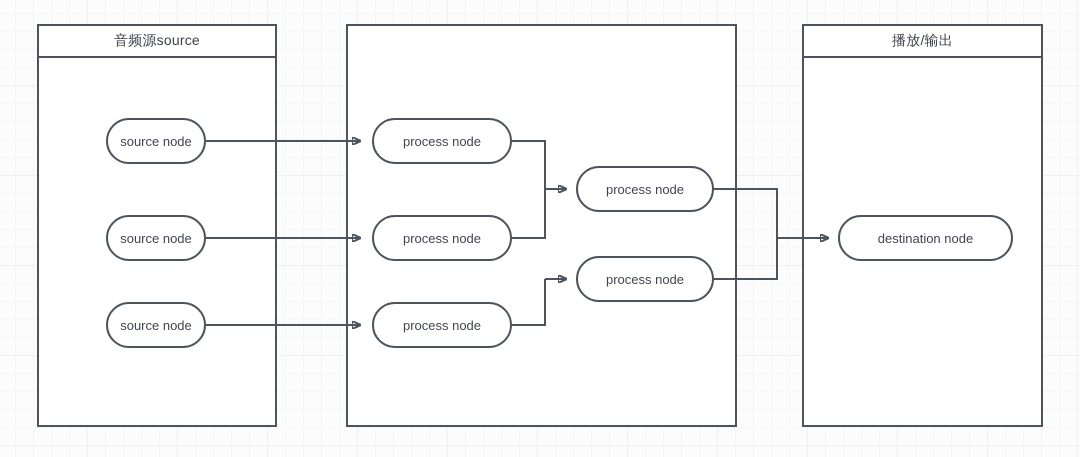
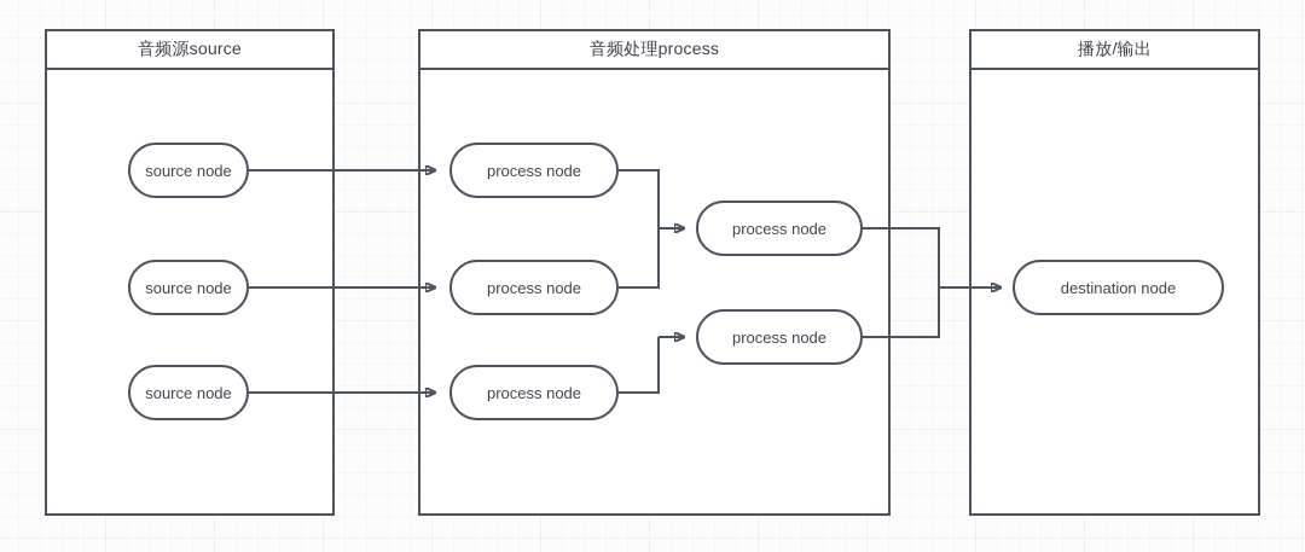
  音频源source
+ 音频处理process
  播放/输出
  source node
  source node
  source node
  process node
  process node
  process node
  process node
  process node
  destination node
